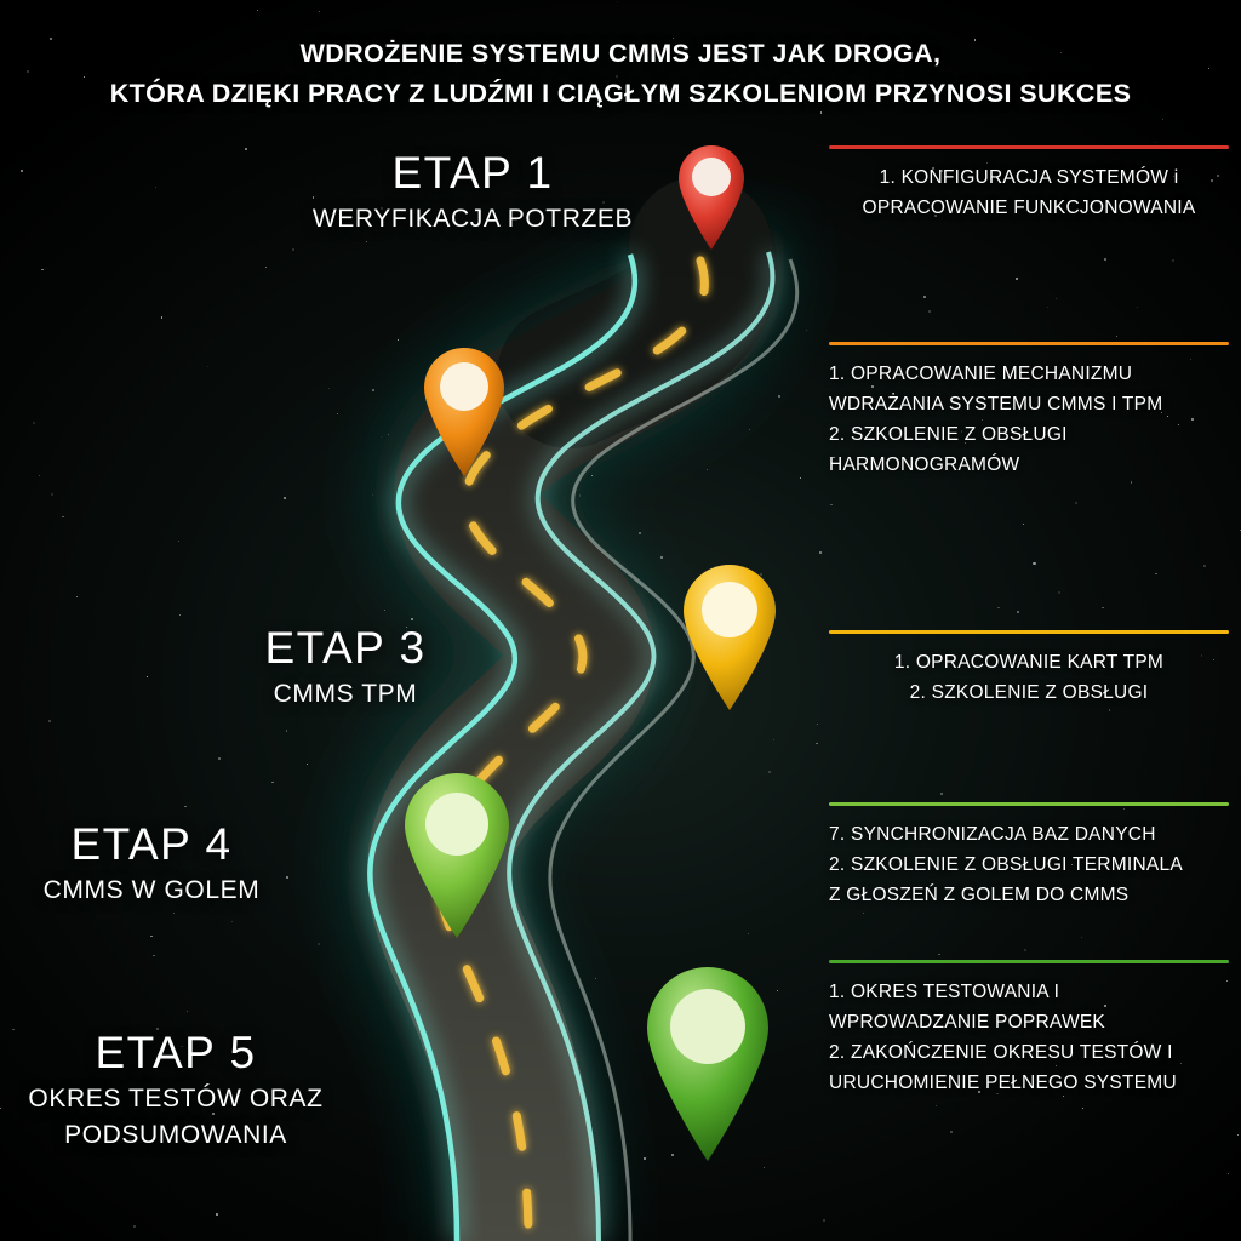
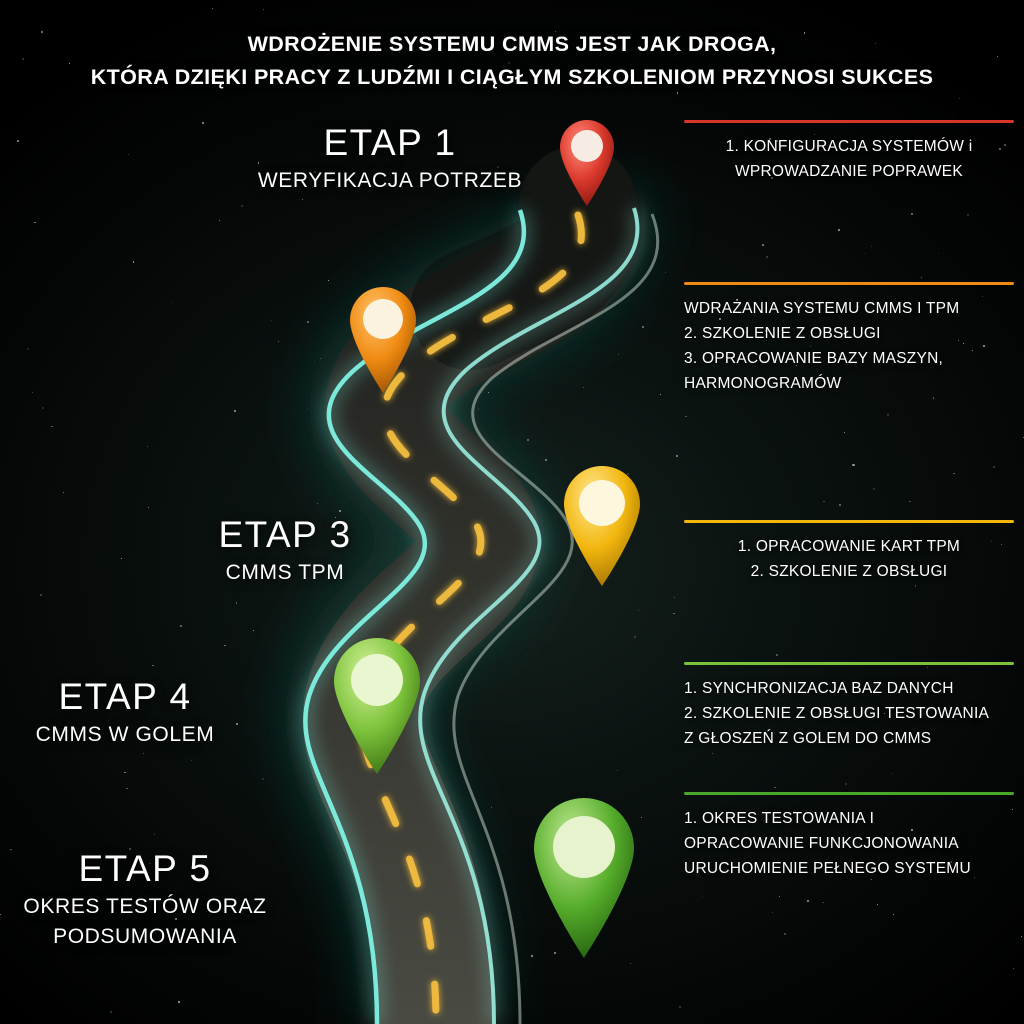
  WDROŻENIE SYSTEMU CMMS JEST JAK DROGA,
  KTÓRA DZIĘKI PRACY Z LUDŹMI I CIĄGŁYM SZKOLENIOM PRZYNOSI SUKCES
  ETAP 1
  WERYFIKACJA POTRZEB
  ETAP 3
  CMMS TPM
  ETAP 4
  CMMS W GOLEM
  ETAP 5
  OKRES TESTÓW ORAZ
  PODSUMOWANIA
  1. KONFIGURACJA SYSTEMÓW i
- OPRACOWANIE FUNKCJONOWANIA
+ WPROWADZANIE POPRAWEK
- 1. OPRACOWANIE MECHANIZMU
  WDRAŻANIA SYSTEMU CMMS I TPM
  2. SZKOLENIE Z OBSŁUGI
+ 3. OPRACOWANIE BAZY MASZYN,
  HARMONOGRAMÓW
  1. OPRACOWANIE KART TPM
  2. SZKOLENIE Z OBSŁUGI
- 7. SYNCHRONIZACJA BAZ DANYCH
+ 1. SYNCHRONIZACJA BAZ DANYCH
- 2. SZKOLENIE Z OBSŁUGI TERMINALA
+ 2. SZKOLENIE Z OBSŁUGI TESTOWANIA
  Z GŁOSZEŃ Z GOLEM DO CMMS
  1. OKRES TESTOWANIA I
- WPROWADZANIE POPRAWEK
+ OPRACOWANIE FUNKCJONOWANIA
- 2. ZAKOŃCZENIE OKRESU TESTÓW I
  URUCHOMIENIE PEŁNEGO SYSTEMU
